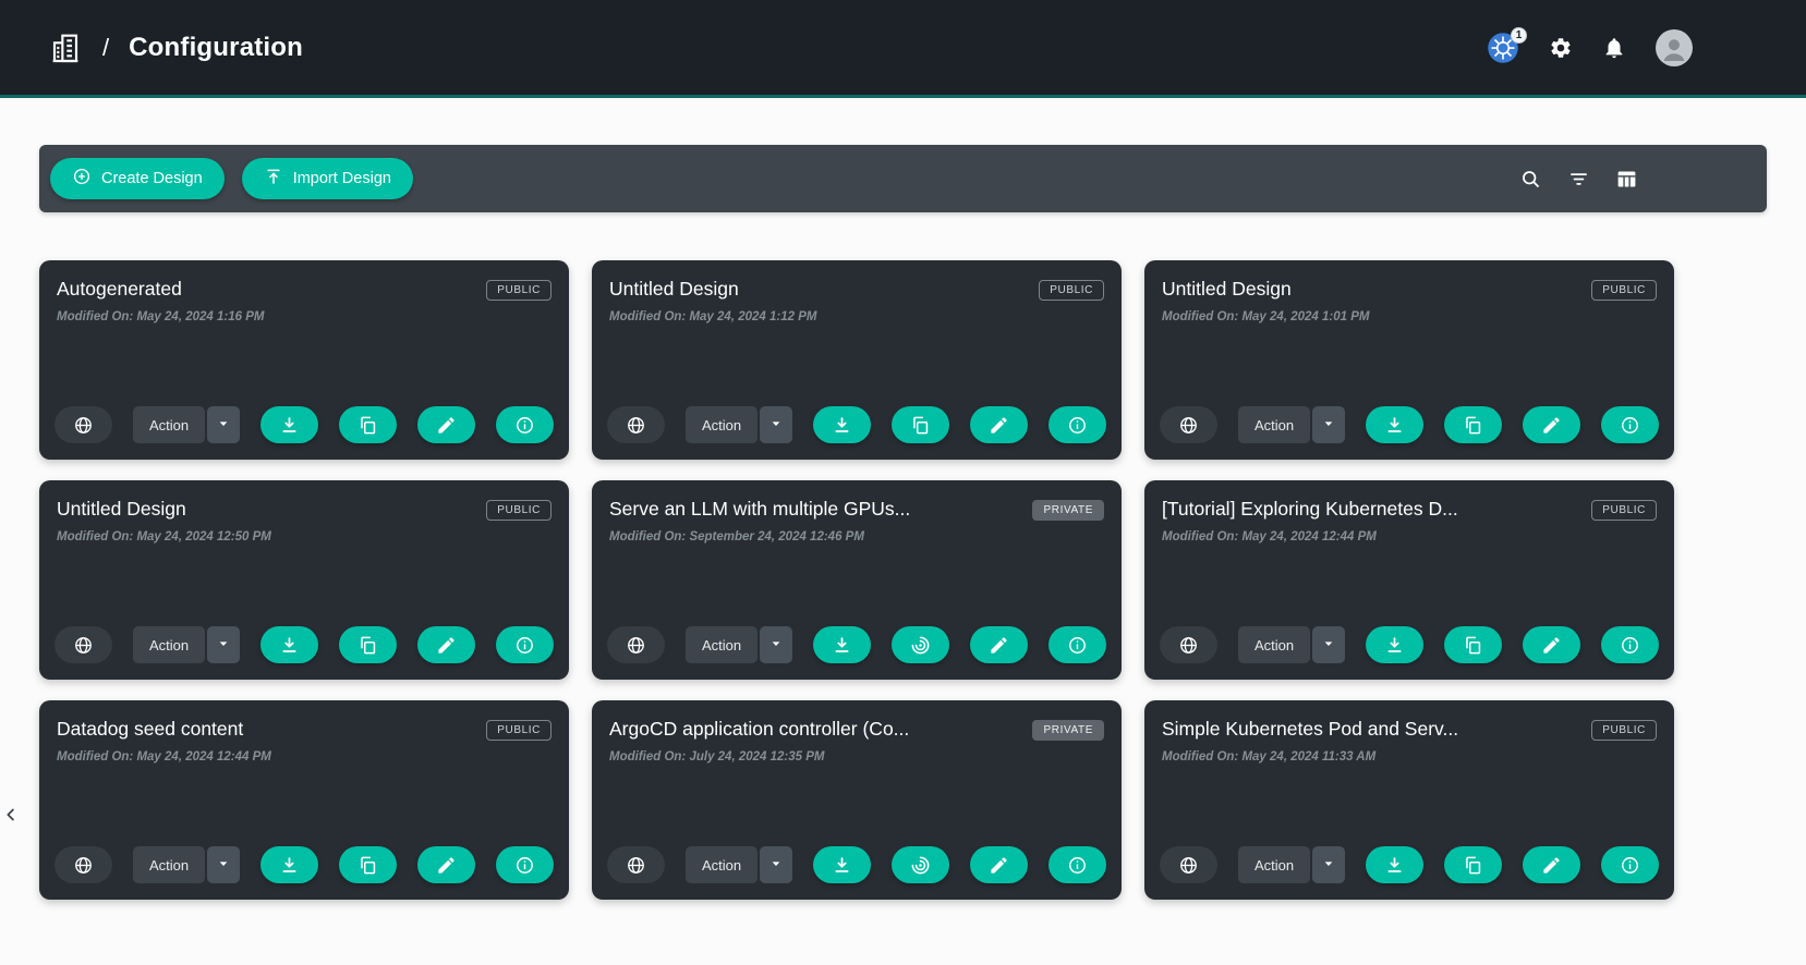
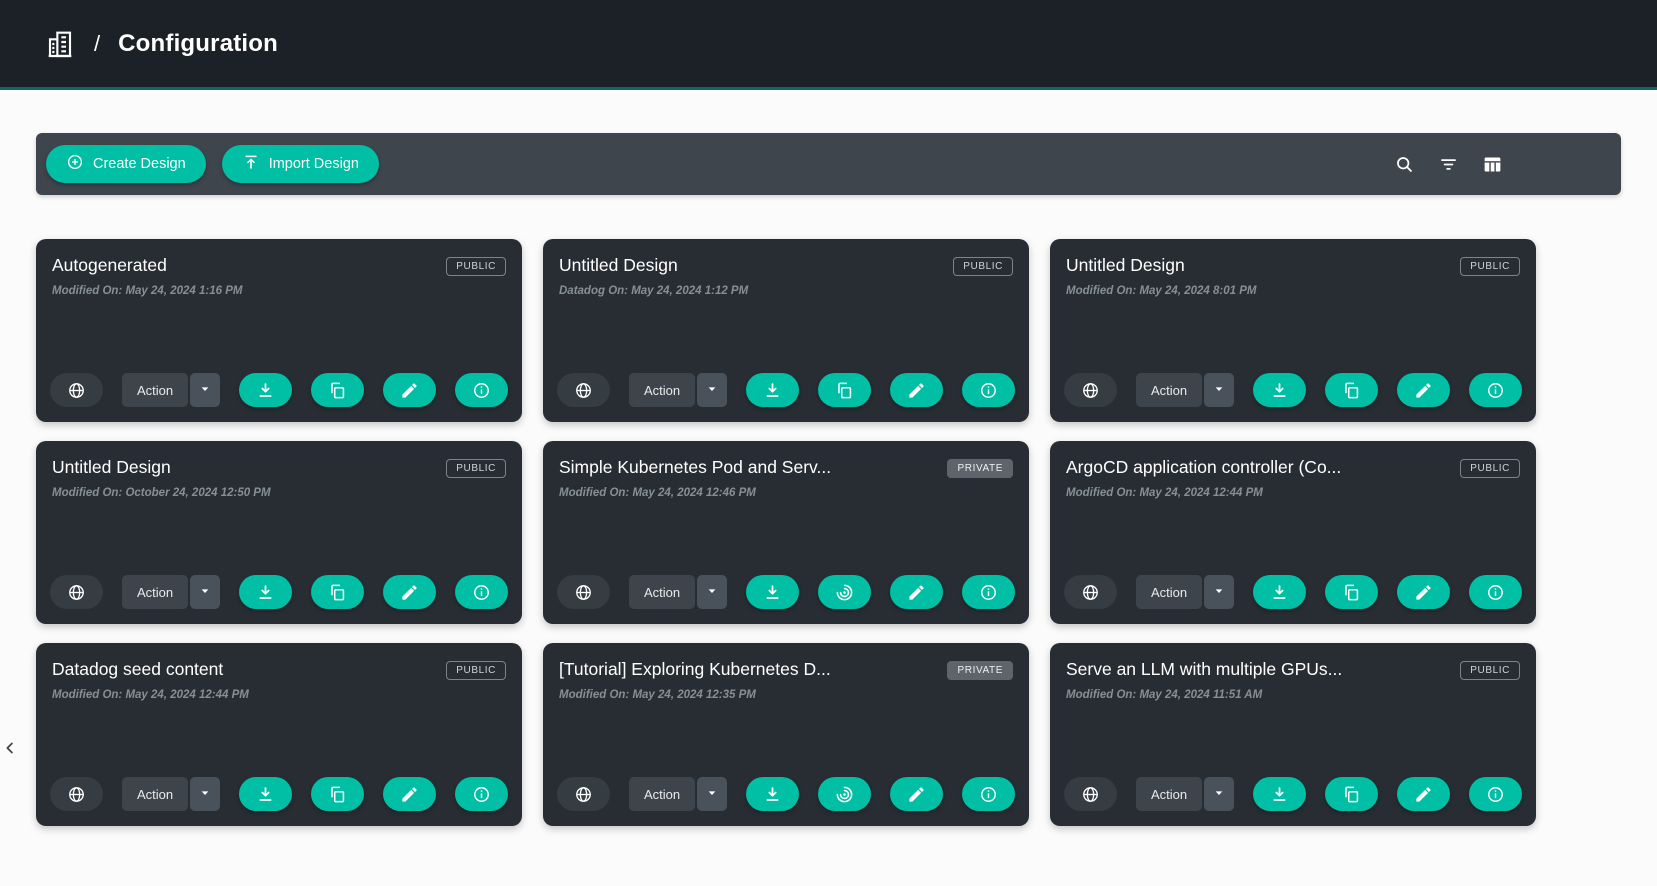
  /
  Configuration
- 1
  Create Design
  Import Design
  Autogenerated
  PUBLIC
  Modified On: May 24, 2024 1:16 PM
  Action
  Untitled Design
  PUBLIC
- Modified On: May 24, 2024 1:12 PM
+ Datadog On: May 24, 2024 1:12 PM
  Action
  Untitled Design
  PUBLIC
- Modified On: May 24, 2024 1:01 PM
+ Modified On: May 24, 2024 8:01 PM
  Action
  Untitled Design
  PUBLIC
- Modified On: May 24, 2024 12:50 PM
+ Modified On: October 24, 2024 12:50 PM
  Action
- Serve an LLM with multiple GPUs...
+ Simple Kubernetes Pod and Serv...
  PRIVATE
- Modified On: September 24, 2024 12:46 PM
+ Modified On: May 24, 2024 12:46 PM
  Action
- [Tutorial] Exploring Kubernetes D...
+ ArgoCD application controller (Co...
  PUBLIC
  Modified On: May 24, 2024 12:44 PM
  Action
  Datadog seed content
  PUBLIC
  Modified On: May 24, 2024 12:44 PM
  Action
- ArgoCD application controller (Co...
+ [Tutorial] Exploring Kubernetes D...
  PRIVATE
- Modified On: July 24, 2024 12:35 PM
+ Modified On: May 24, 2024 12:35 PM
  Action
- Simple Kubernetes Pod and Serv...
+ Serve an LLM with multiple GPUs...
  PUBLIC
- Modified On: May 24, 2024 11:33 AM
+ Modified On: May 24, 2024 11:51 AM
  Action
